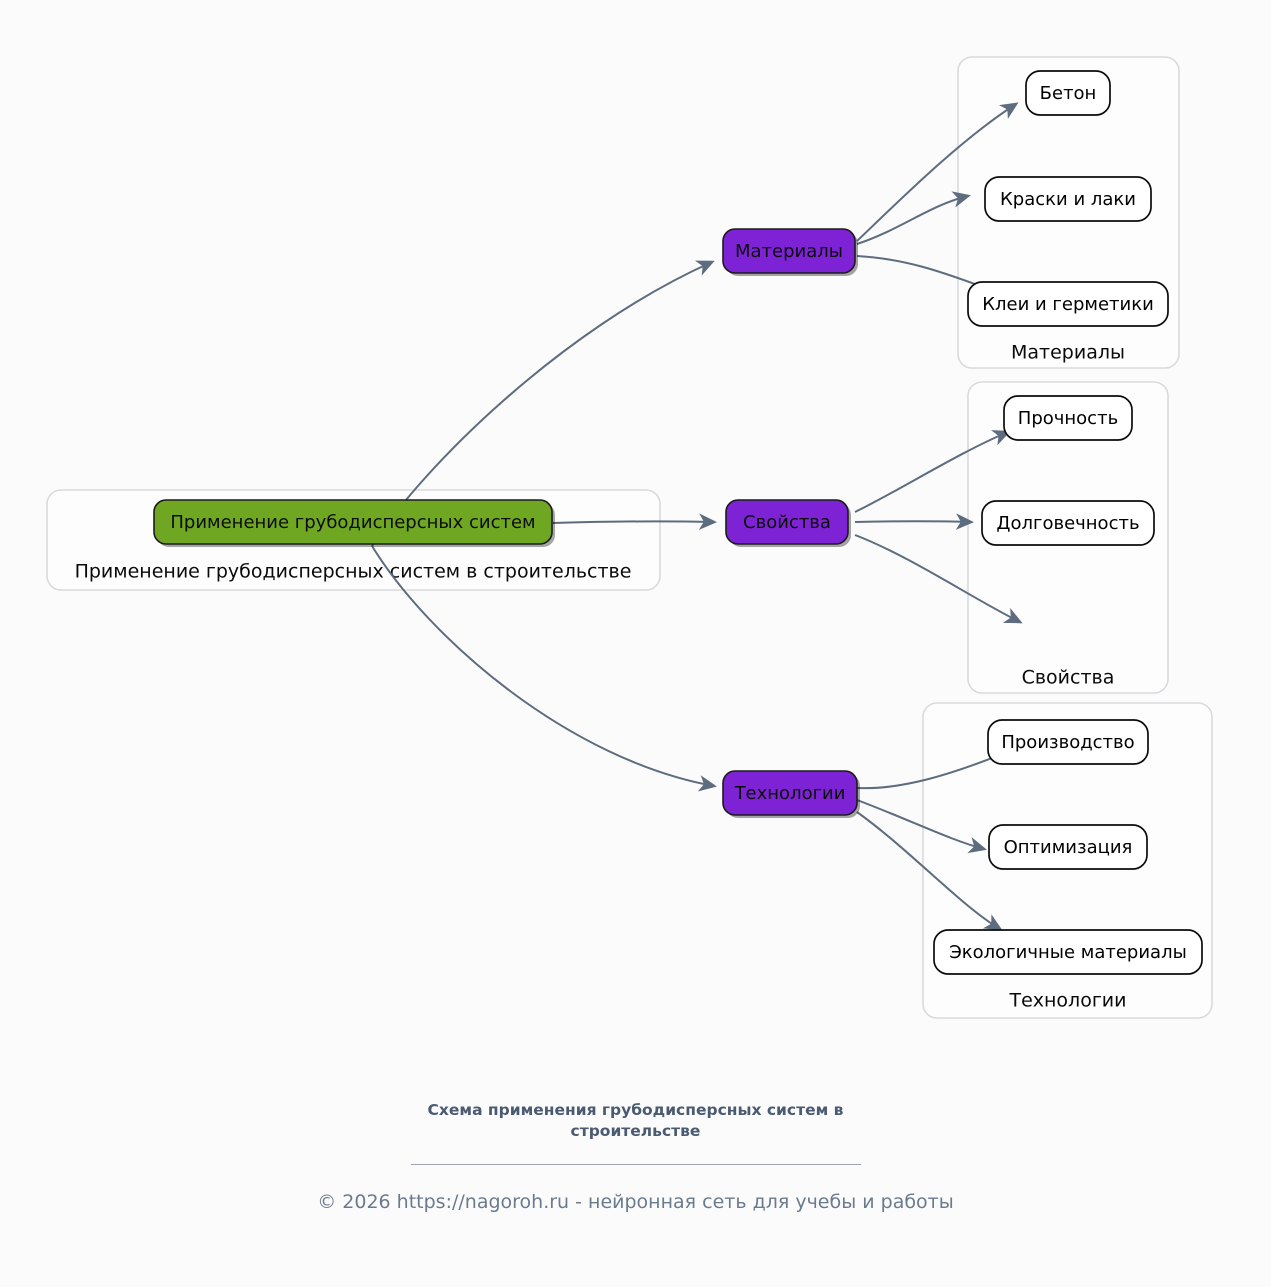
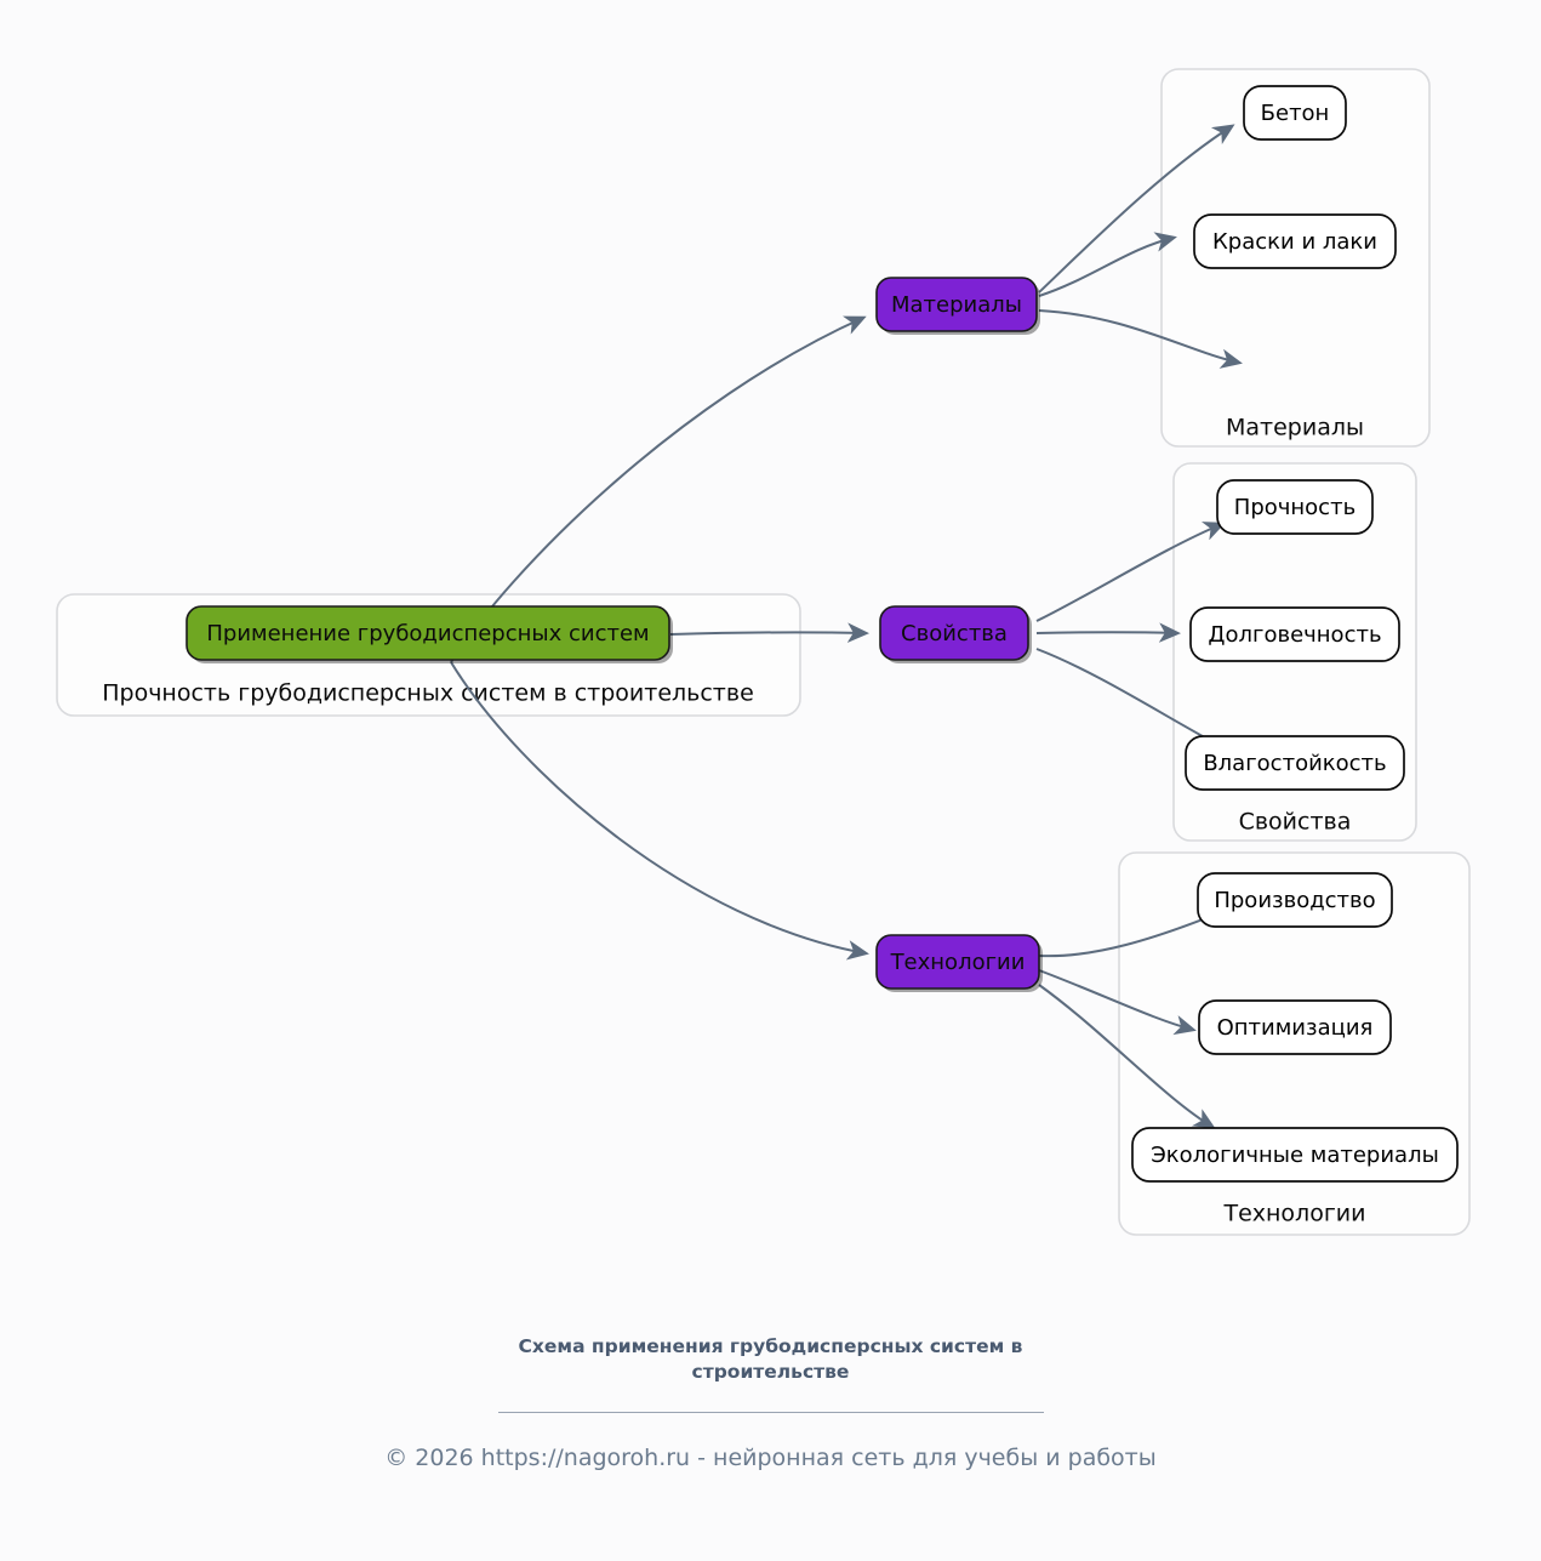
- Применение грубодисперсных систем в строительстве
+ Прочность грубодисперсных систем в строительстве
  Материалы
  Свойства
  Технологии
  Применение грубодисперсных систем
  Материалы
  Свойства
  Технологии
  Бетон
  Краски и лаки
- Клеи и герметики
  Прочность
  Долговечность
+ Влагостойкость
  Производство
  Оптимизация
  Экологичные материалы
  Схема применения грубодисперсных систем в строительстве
  © 2026 https://nagoroh.ru - нейронная сеть для учебы и работы
